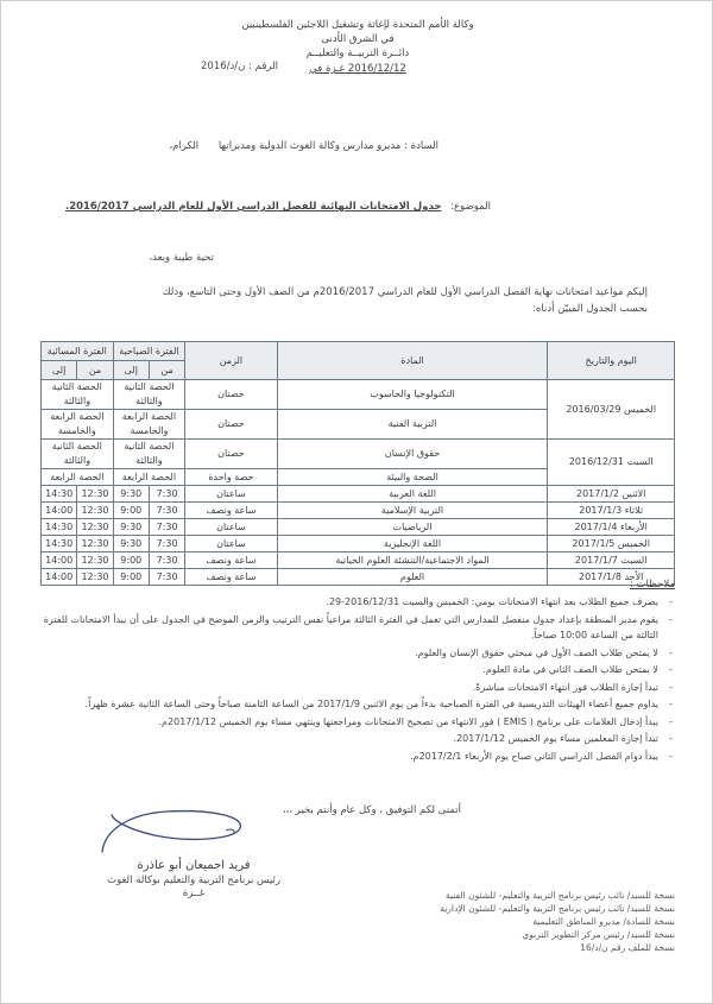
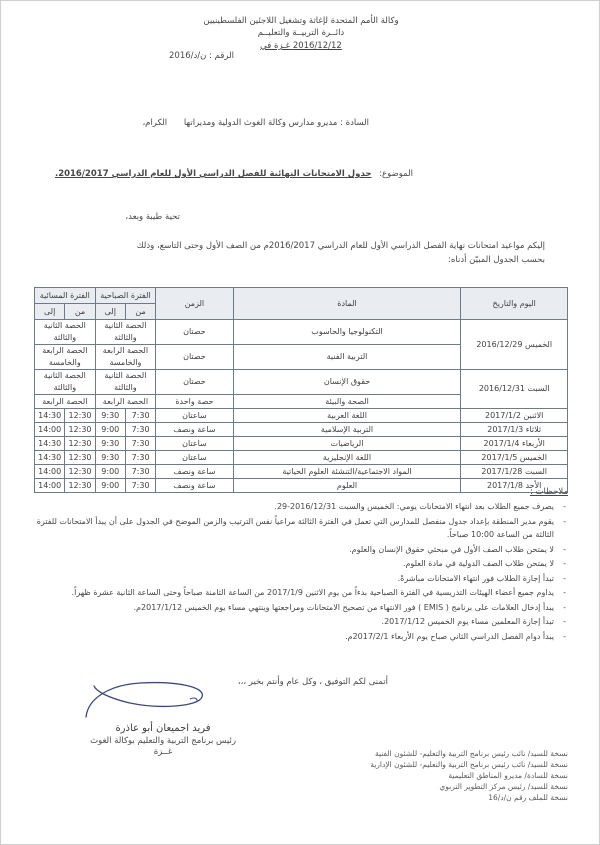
  وكالة الأمم المتحدة لإغاثة وتشغيل اللاجئين الفلسطينيين
- في الشرق الأدنى
  دائــرة التربيــة والتعليــم
  2016/12/12 غـزة في
  الرقم : ن/د/2016
  السادة : مديرو مدارس وكالة الغوث الدولية ومديراتها الكرام،
  الموضوع: جدول الامتحانات النهائية للفصل الدراسي الأول للعام الدراسي 2016/2017.
  تحية طيبة وبعد،
  إليكم مواعيد امتحانات نهاية الفصل الدراسي الأول للعام الدراسي 2016/2017م من الصف الأول وحتى التاسع، وذلك
  بحسب الجدول المبيّن أدناه:
  اليوم والتاريخ	المادة	الزمن	الفترة الصباحية	الفترة المسائية
  من	إلى	من	إلى
- الخميس 2016/03/29	التكنولوجيا والحاسوب	حصتان	الحصة الثانية والثالثة	الحصة الثانية والثالثة
+ الخميس 2016/12/29	التكنولوجيا والحاسوب	حصتان	الحصة الثانية والثالثة	الحصة الثانية والثالثة
  التربية الفنية	حصتان	الحصة الرابعة والخامسة	الحصة الرابعة والخامسة
  السبت 2016/12/31	حقوق الإنسان	حصتان	الحصة الثانية والثالثة	الحصة الثانية والثالثة
  الصحة والبيئة	حصة واحدة	الحصة الرابعة	الحصة الرابعة
  الاثنين 2017/1/2	اللغة العربية	ساعتان	7:30	9:30	12:30	14:30
  ثلاثاء 2017/1/3	التربية الإسلامية	ساعة ونصف	7:30	9:00	12:30	14:00
  الأربعاء 2017/1/4	الرياضيات	ساعتان	7:30	9:30	12:30	14:30
  الخميس 2017/1/5	اللغة الإنجليزية	ساعتان	7:30	9:30	12:30	14:30
- السبت 2017/1/7	المواد الاجتماعية/التنشئة العلوم الحياتية	ساعة ونصف	7:30	9:00	12:30	14:00
+ السبت 2017/1/28	المواد الاجتماعية/التنشئة العلوم الحياتية	ساعة ونصف	7:30	9:00	12:30	14:00
  الأحد 2017/1/8	العلوم	ساعة ونصف	7:30	9:00	12:30	14:00
  ملاحظات :
  -
  يصرف جميع الطلاب بعد انتهاء الامتحانات يومي: الخميس والسبت 2016/12/31-29.
  -
  يقوم مدير المنطقة بإعداد جدول منفصل للمدارس التي تعمل في الفترة الثالثة مراعياً نفس الترتيب والزمن الموضح في الجدول على أن يبدأ الامتحانات للفترة الثالثة من الساعة 10:00 صباحاً.
  -
  لا يمتحن طلاب الصف الأول في مبحثي حقوق الإنسان والعلوم.
  -
- لا يمتحن طلاب الصف الثاني في مادة العلوم.
+ لا يمتحن طلاب الصف الدولية في مادة العلوم.
  -
  تبدأ إجازة الطلاب فور انتهاء الامتحانات مباشرةً.
  -
  يداوم جميع أعضاء الهيئات التدريسية في الفترة الصباحية بدءاً من يوم الاثنين 2017/1/9 من الساعة الثامنة صباحاً وحتى الساعة الثانية عشرة ظهراً.
  -
  يبدأ إدخال العلامات على برنامج ( EMIS ) فور الانتهاء من تصحيح الامتحانات ومراجعتها وينتهي مساء يوم الخميس 2017/1/12م.
  -
  تبدأ إجازة المعلمين مساء يوم الخميس 2017/1/12.
  -
  يبدأ دوام الفصل الدراسي الثاني صباح يوم الأربعاء 2017/2/1م.
  أتمنى لكم التوفيق ، وكل عام وأنتم بخير ،،،
  فريد اجميعان أبو عاذرة
  رئيس برنامج التربية والتعليم بوكالة الغوث
  غــزة
  نسخة للسيد/ نائب رئيس برنامج التربية والتعليم- للشئون الفنية
  نسخة للسيد/ نائب رئيس برنامج التربية والتعليم- للشئون الإدارية
  نسخة للسادة/ مديرو المناطق التعليمية
  نسخة للسيد/ رئيس مركز التطوير التربوي
  نسخة للملف رقم ن/د/16
